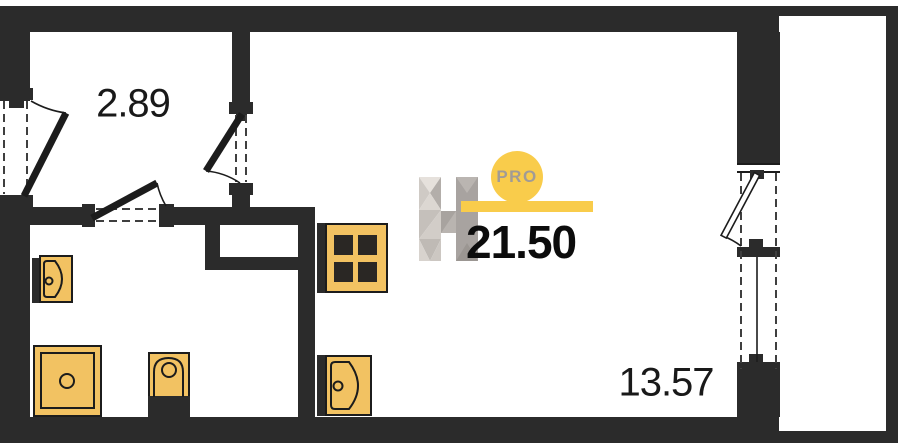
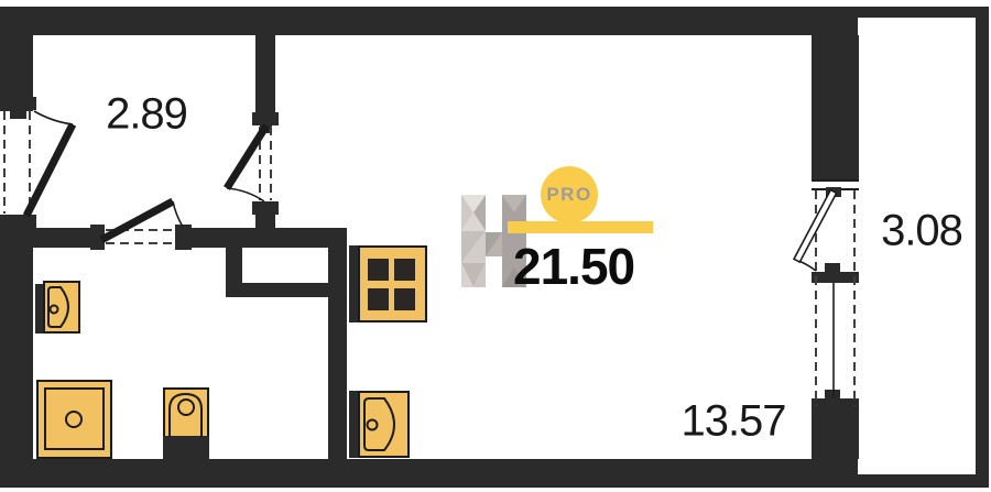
  2.89
  13.57
+ 3.08
  PRO
  21.50
